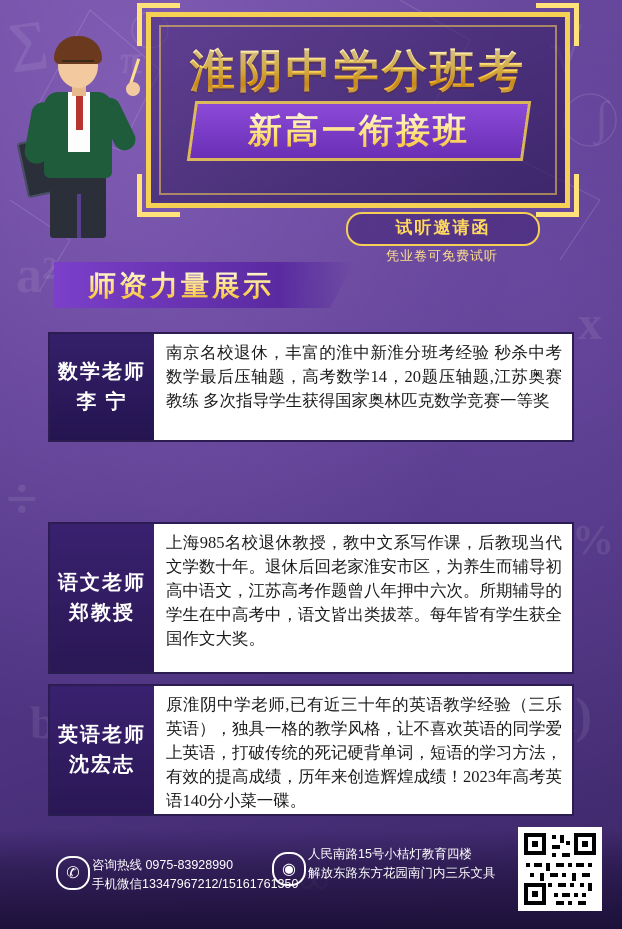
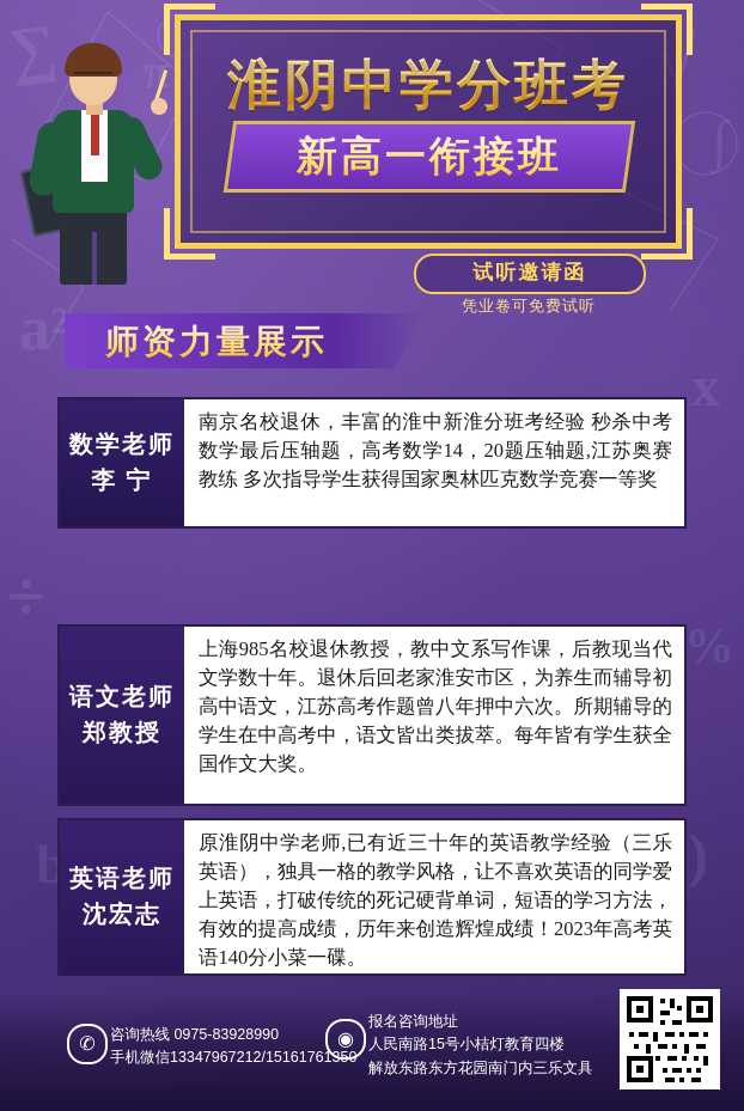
  π
  ∫
  a²
  %
  b
  淮阴中学分班考
  新高一衔接班
  试听邀请函
  凭业卷可免费试听
  师资力量展示
  数学老师
  李 宁
  南京名校退休，丰富的淮中新淮分班考经验 秒杀中考数学最后压轴题，高考数学14，20题压轴题,江苏奥赛教练 多次指导学生获得国家奥林匹克数学竞赛一等奖
  语文老师
  郑教授
  上海985名校退休教授，教中文系写作课，后教现当代文学数十年。退休后回老家淮安市区，为养生而辅导初高中语文，江苏高考作题曾八年押中六次。所期辅导的学生在中高考中，语文皆出类拔萃。每年皆有学生获全国作文大奖。
  英语老师
  沈宏志
  原淮阴中学老师,已有近三十年的英语教学经验（三乐英语），独具一格的教学风格，让不喜欢英语的同学爱上英语，打破传统的死记硬背单词，短语的学习方法，有效的提高成绩，历年来创造辉煌成绩！2023年高考英语140分小菜一碟。
  ✆
  咨询热线 0975-83928990
  手机微信13347967212/15161761350
  ◉
+ 报名咨询地址
  人民南路15号小桔灯教育四楼
  解放东路东方花园南门内三乐文具
